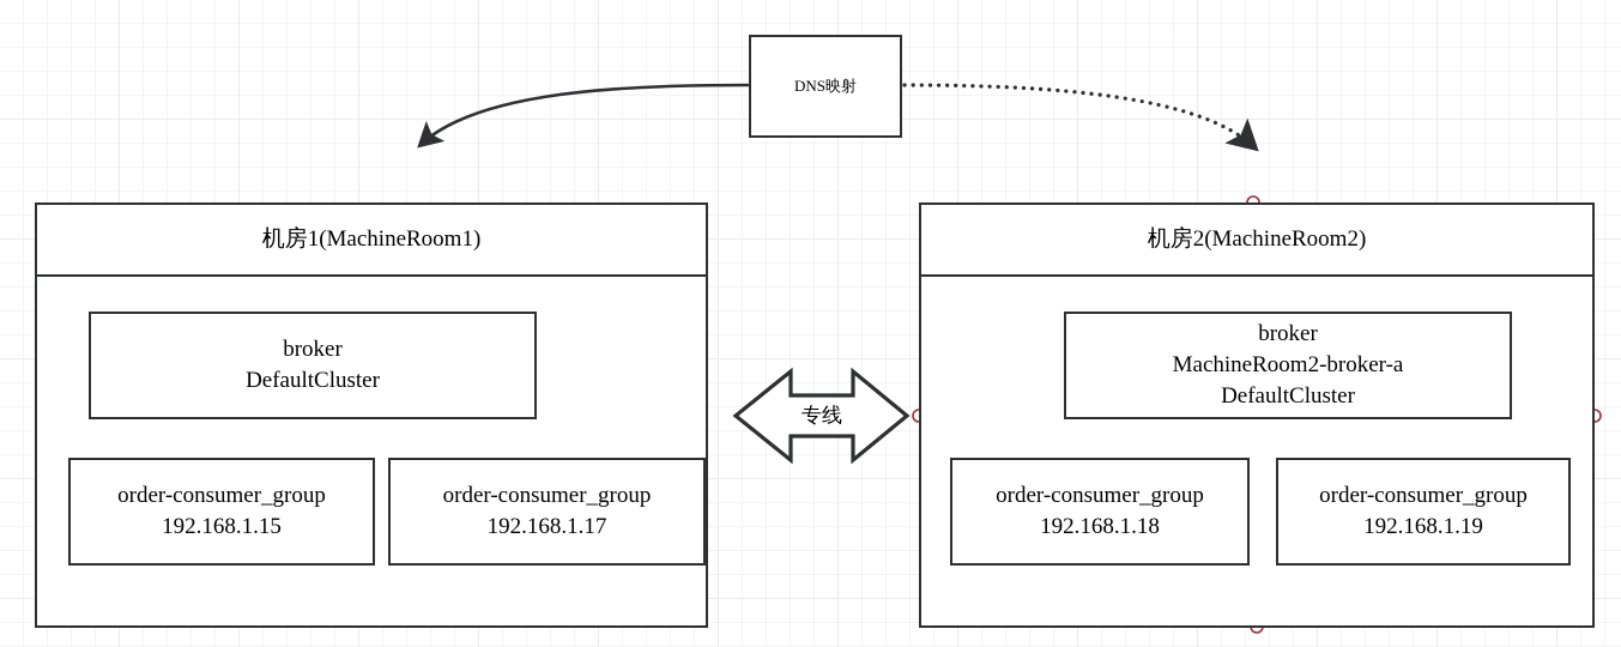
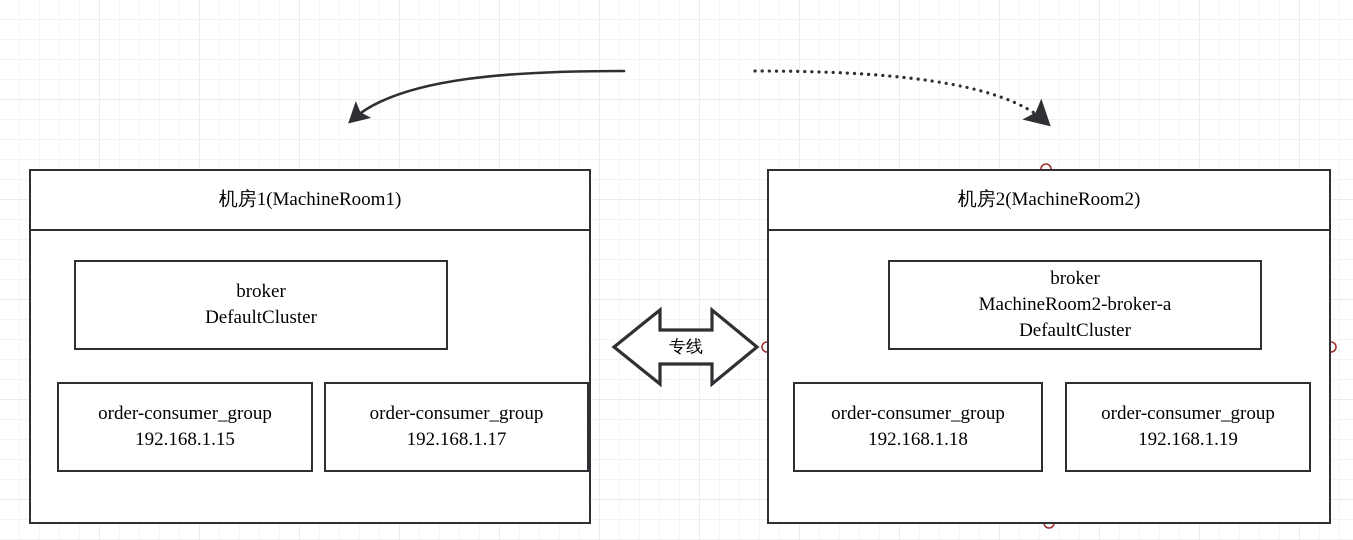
- DNS映射
  专线
  机房1(MachineRoom1)
  broker
  DefaultCluster
  order-consumer_group
  192.168.1.15
  order-consumer_group
  192.168.1.17
  机房2(MachineRoom2)
  broker
  MachineRoom2-broker-a
  DefaultCluster
  order-consumer_group
  192.168.1.18
  order-consumer_group
  192.168.1.19
